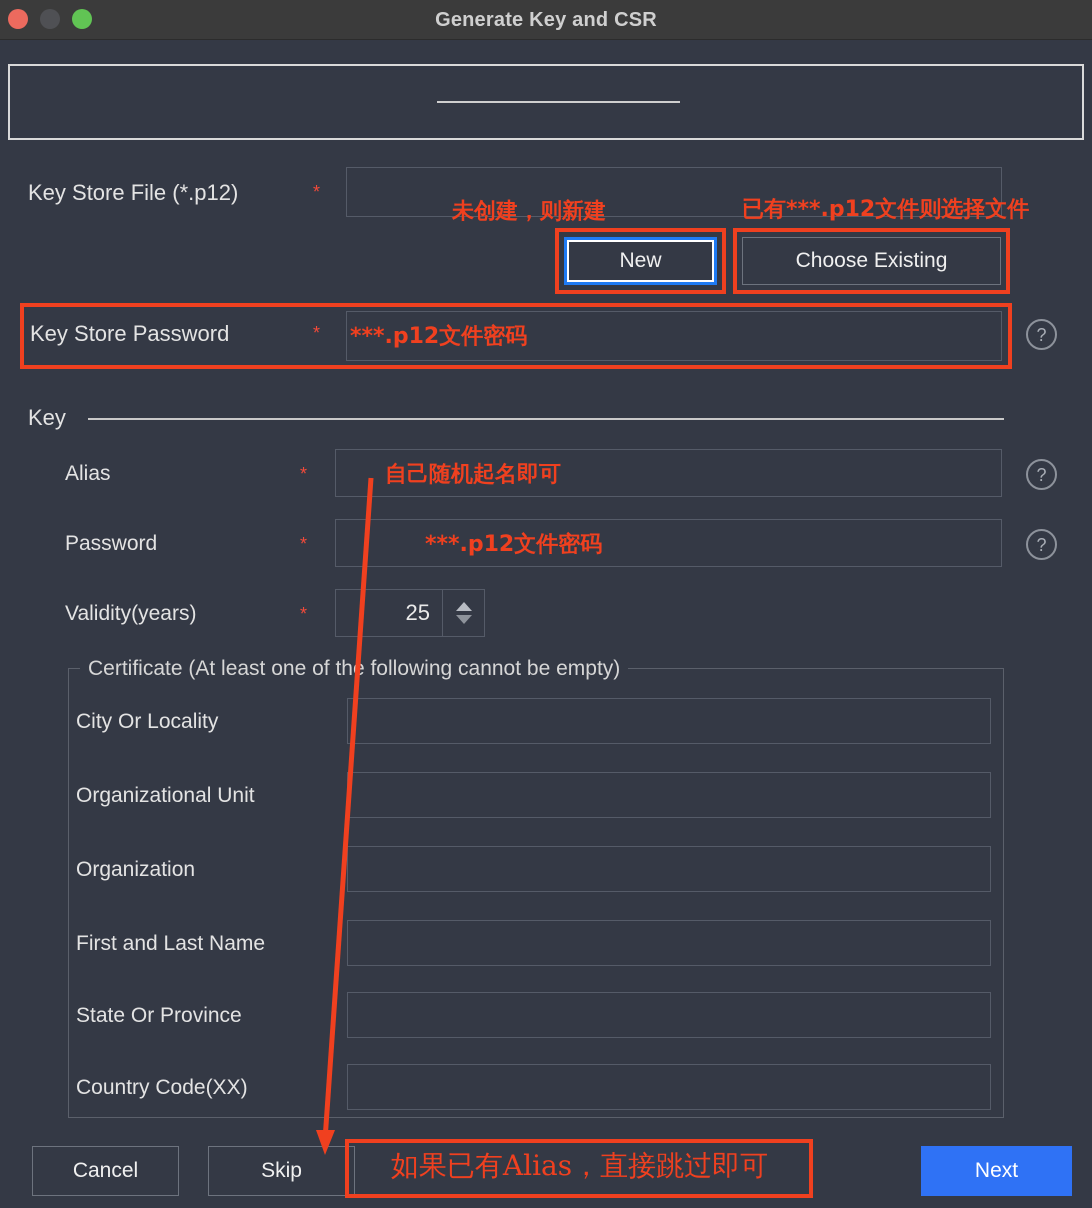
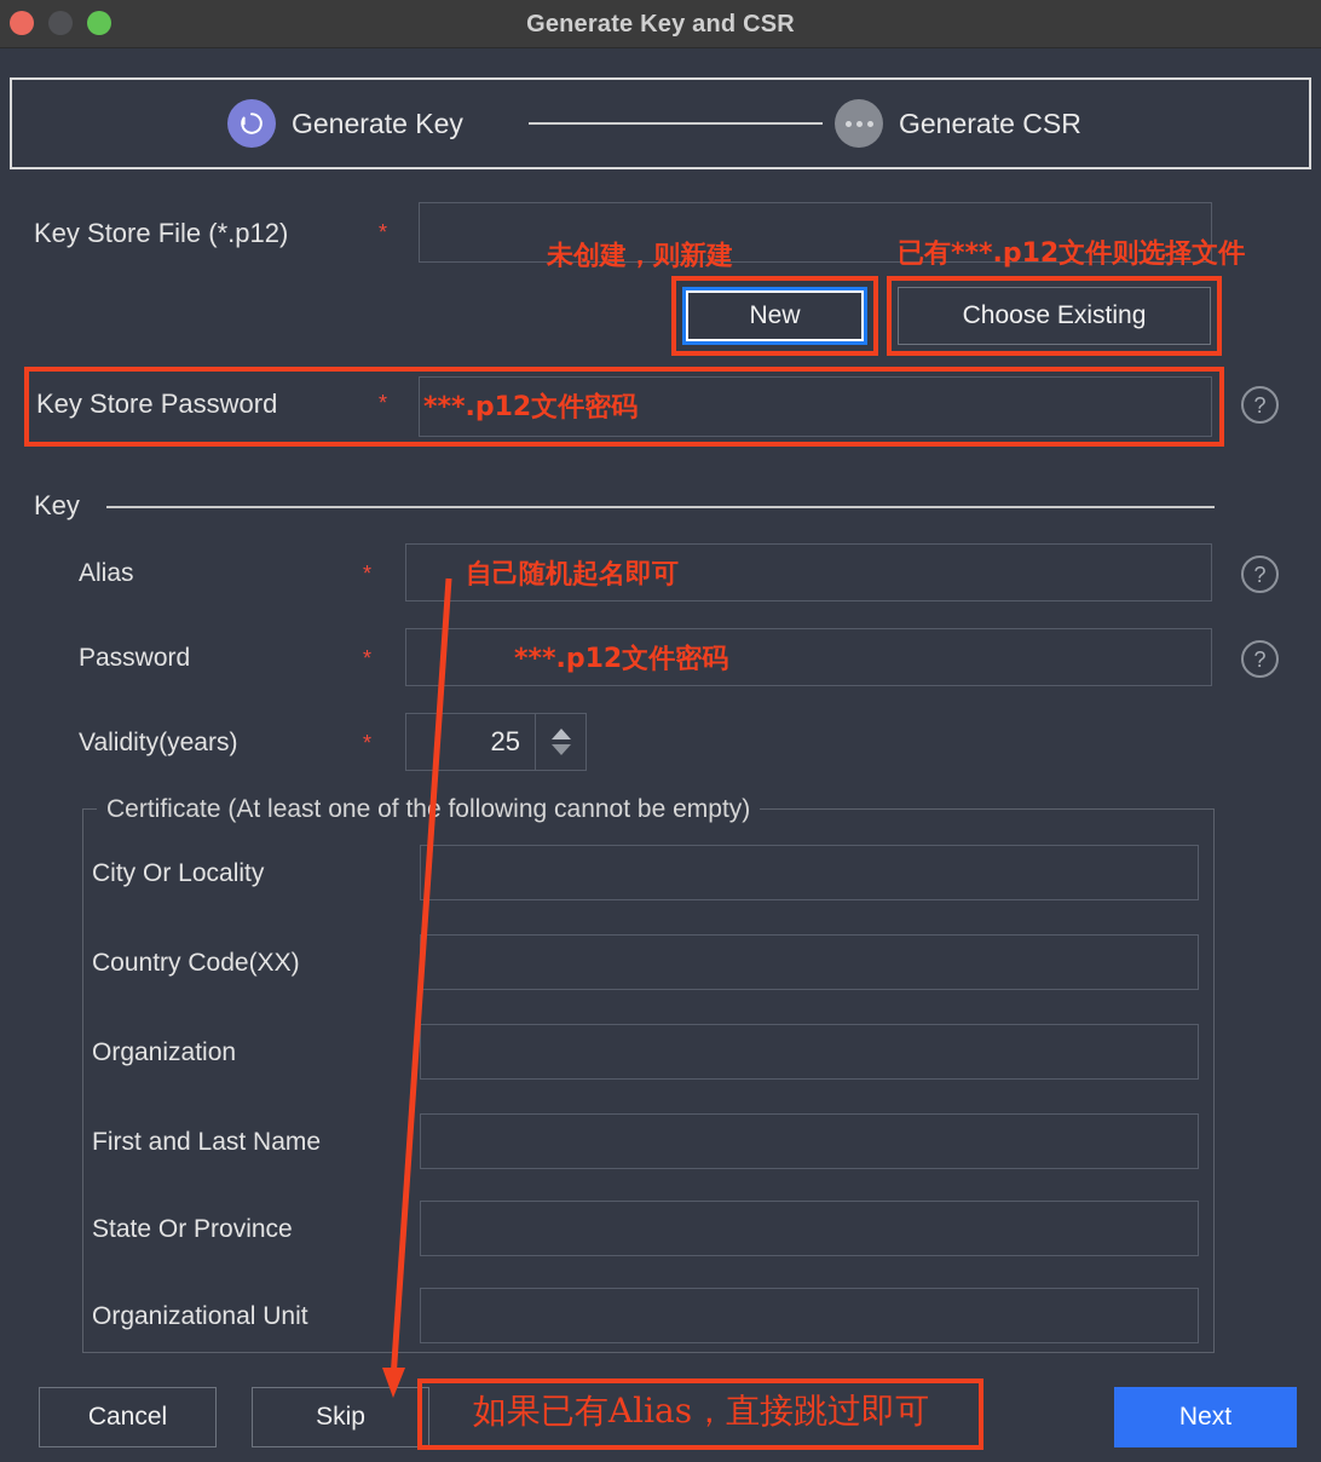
  Generate Key and CSR
+ Generate Key
+ Generate CSR
  Key Store File (*.p12)
  *
  未创建，则新建
  已有***.p12文件则选择文件
  New
  Choose Existing
  Key Store Password
  *
  ***.p12文件密码
  ?
  Key
  Alias
  *
  自己随机起名即可
  ?
  Password
  *
  ***.p12文件密码
  ?
  Validity(years)
  *
  25
  Certificate (At least one of th following cannot be empty)
  City Or Locality
- Organizational Unit
+ Country Code(XX)
  Organization
  First and Last Name
  State Or Province
- Country Code(XX)
+ Organizational Unit
  Cancel
  Skip
  Next
  如果已有Alias，直接跳过即可
